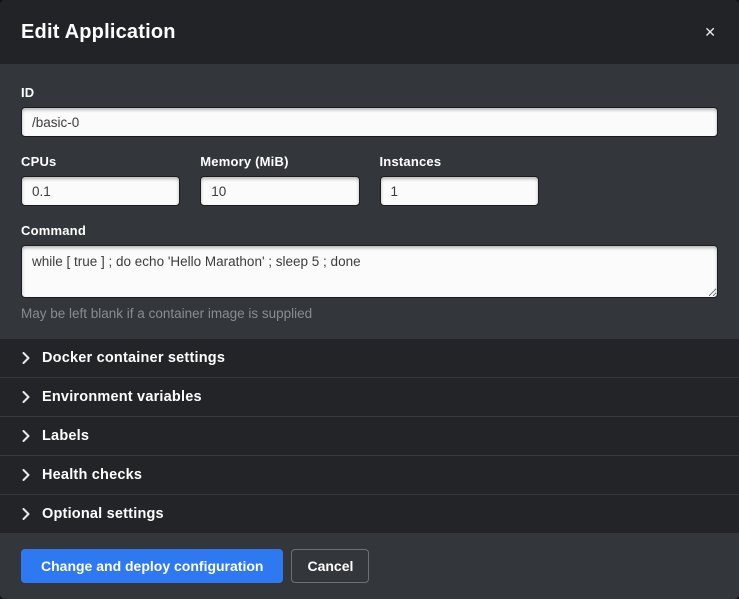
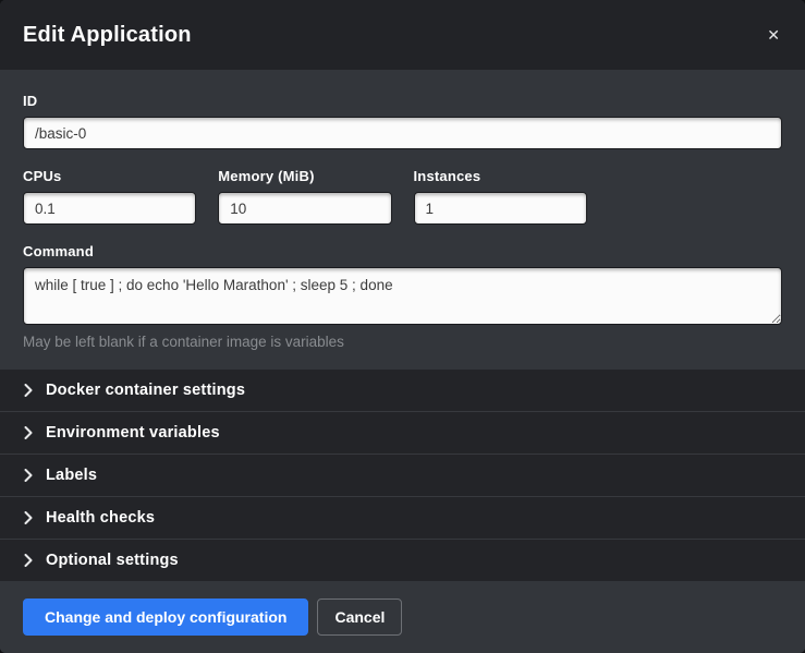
  Edit Application
  ✕
  ID
  /basic-0
  CPUs
  0.1
  Memory (MiB)
  10
  Instances
  1
  Command
  while [ true ] ; do echo 'Hello Marathon' ; sleep 5 ; done
- May be left blank if a container image is supplied
+ May be left blank if a container image is variables
  Docker container settings
  Environment variables
  Labels
  Health checks
  Optional settings
  Change and deploy configuration
  Cancel
